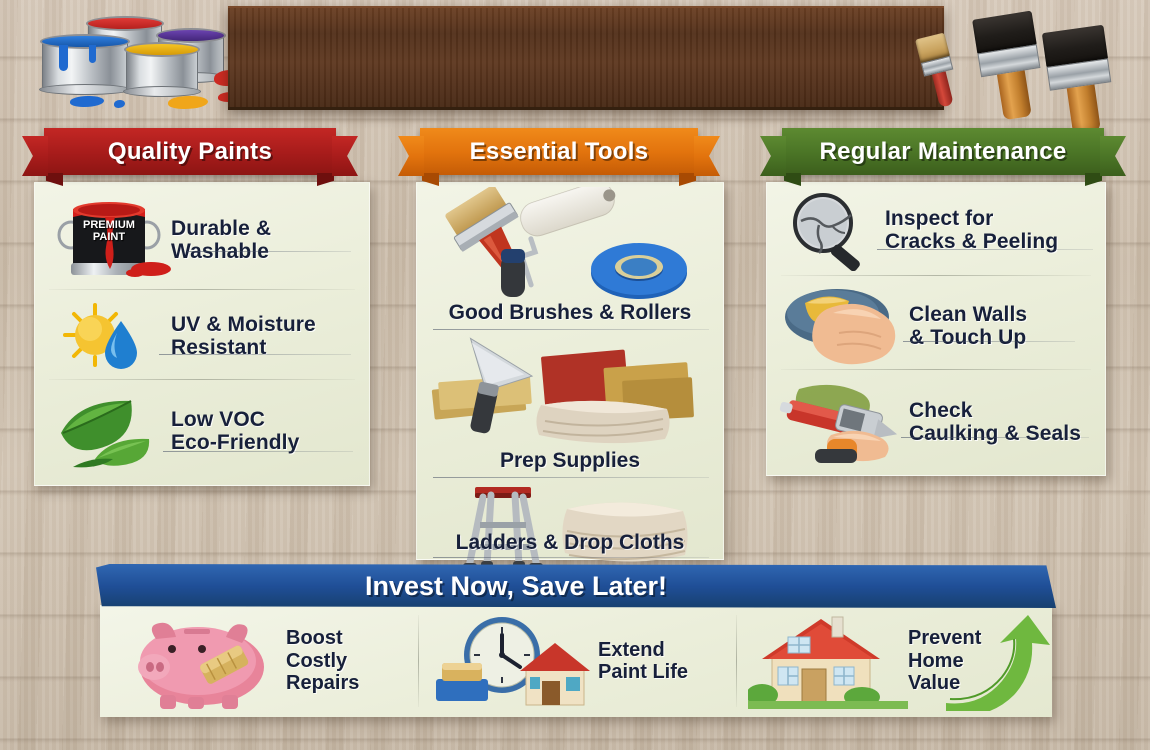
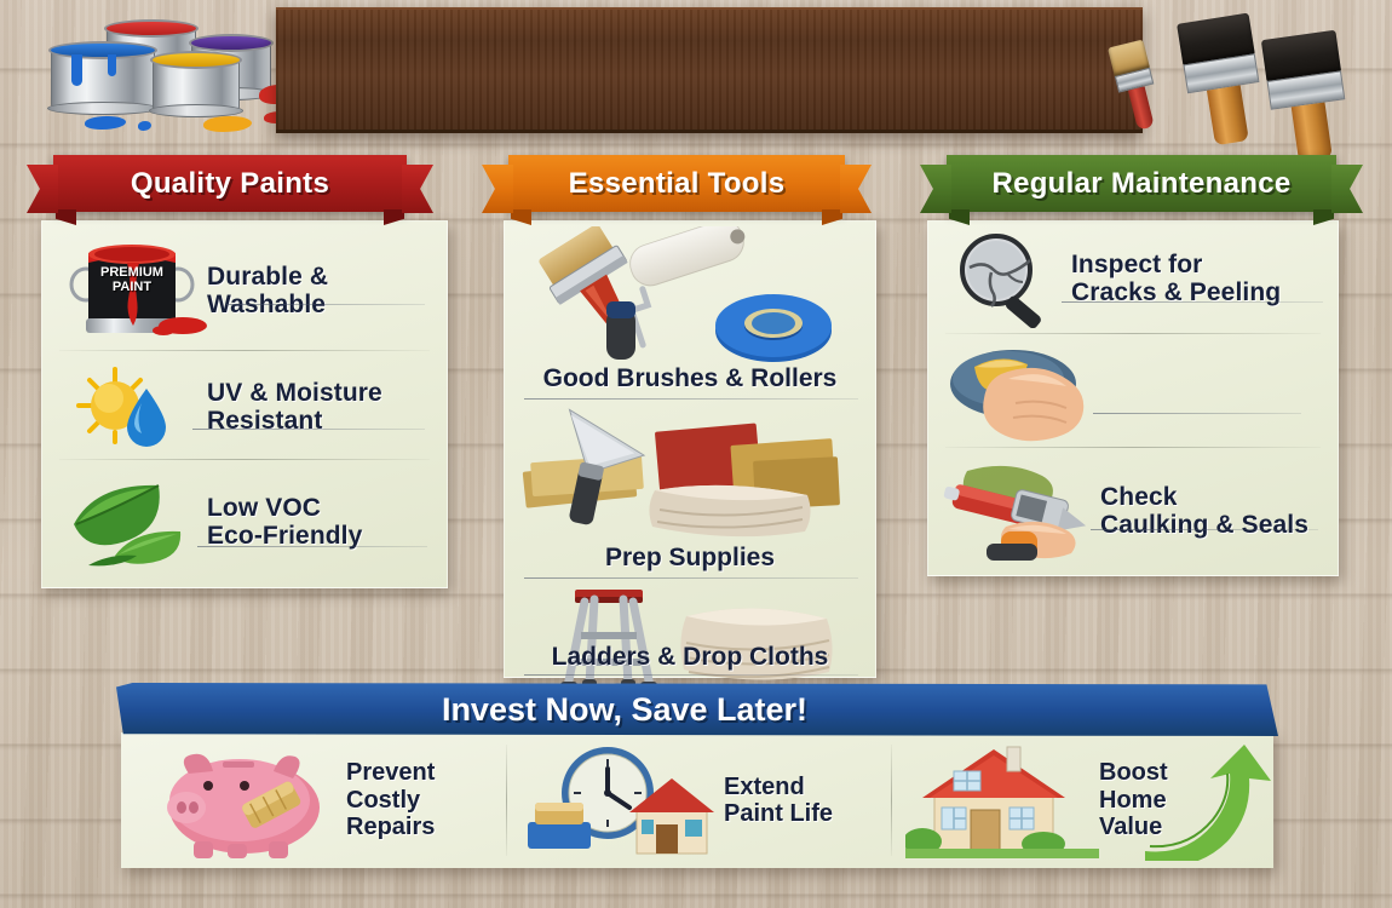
  Quality Paints
  Essential Tools
  Regular Maintenance
  PREMIUM
  PAINT
  Durable &
  UV & Moisture
  Resistant
  Low VOC
  Eco-Friendly
  Good Brushes & Rollers
  Prep Supplies
  Ladders & Drop Cloths
  Inspect for
  Cracks & Peeling
- Clean Walls
- & Touch Up
  Check
  Caulking & Seals
  Invest Now, Save Later!
- Boost
+ Prevent
  Costly
  Repairs
  Extend
  Paint Life
- Prevent
+ Boost
  Home
  Value
